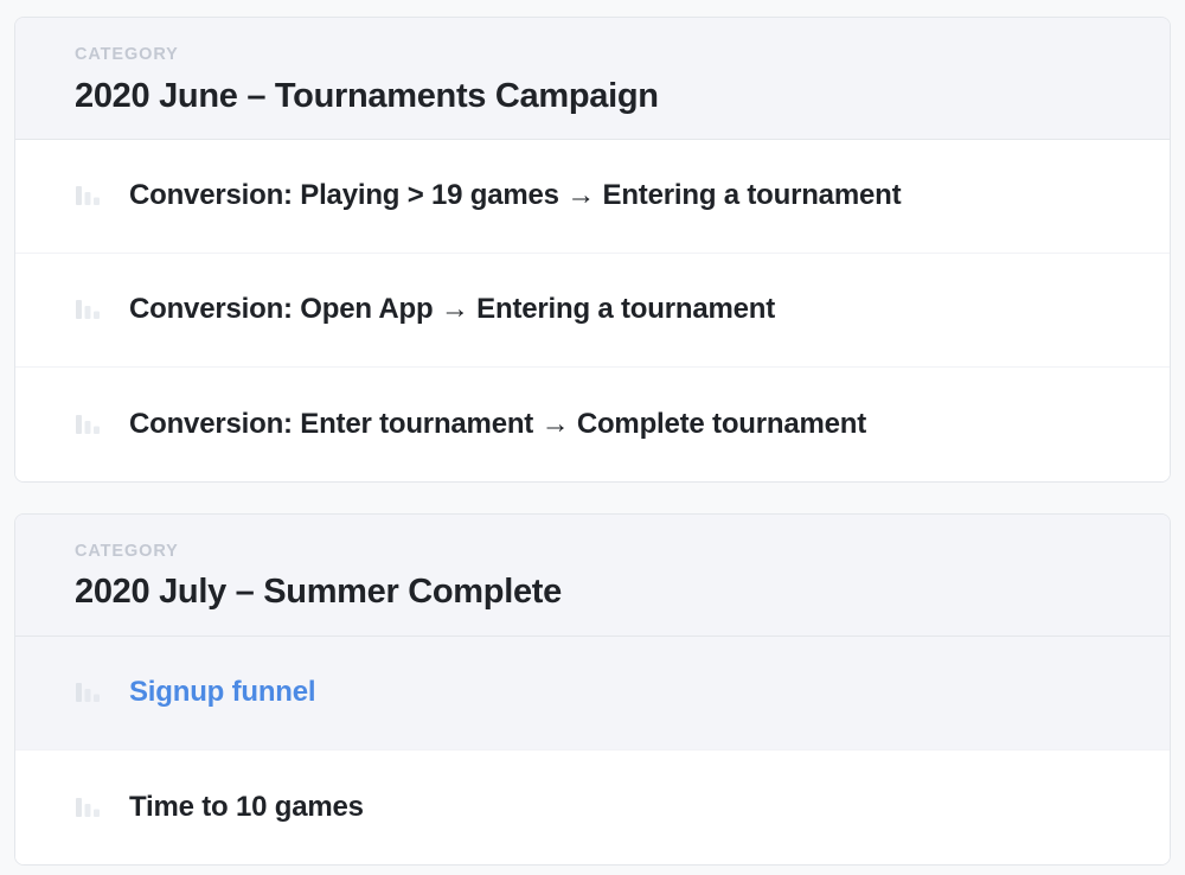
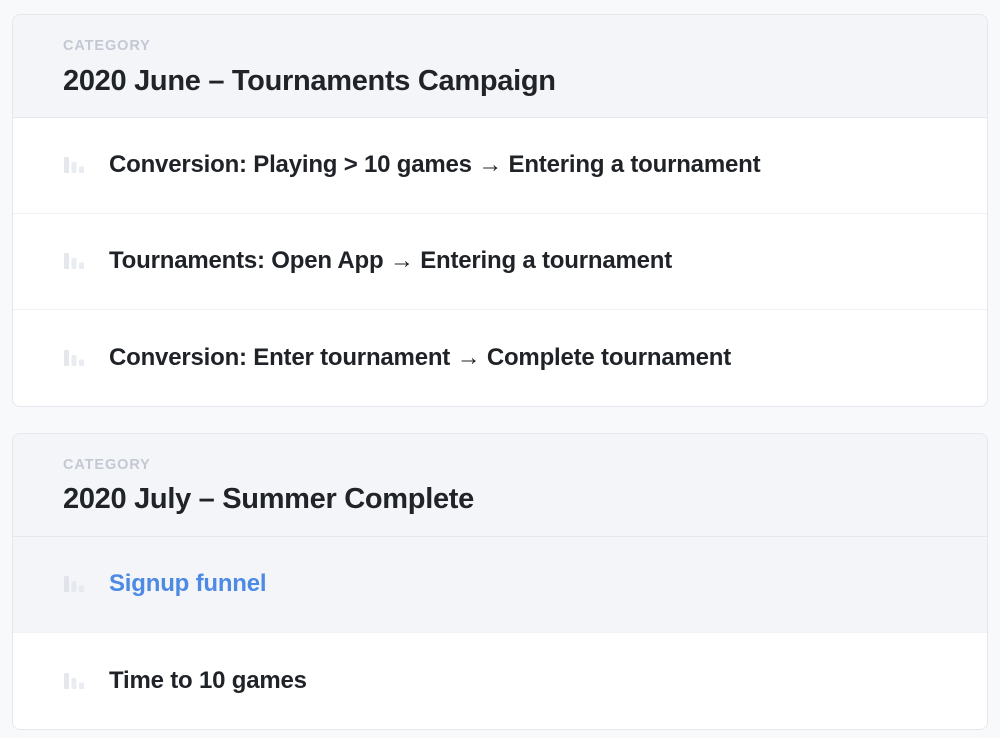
  CATEGORY
  2020 June – Tournaments Campaign
- Conversion: Playing > 19 games → Entering a tournament
+ Conversion: Playing > 10 games → Entering a tournament
- Conversion: Open App → Entering a tournament
+ Tournaments: Open App → Entering a tournament
  Conversion: Enter tournament → Complete tournament
  CATEGORY
  2020 July – Summer Complete
  Signup funnel
  Time to 10 games
